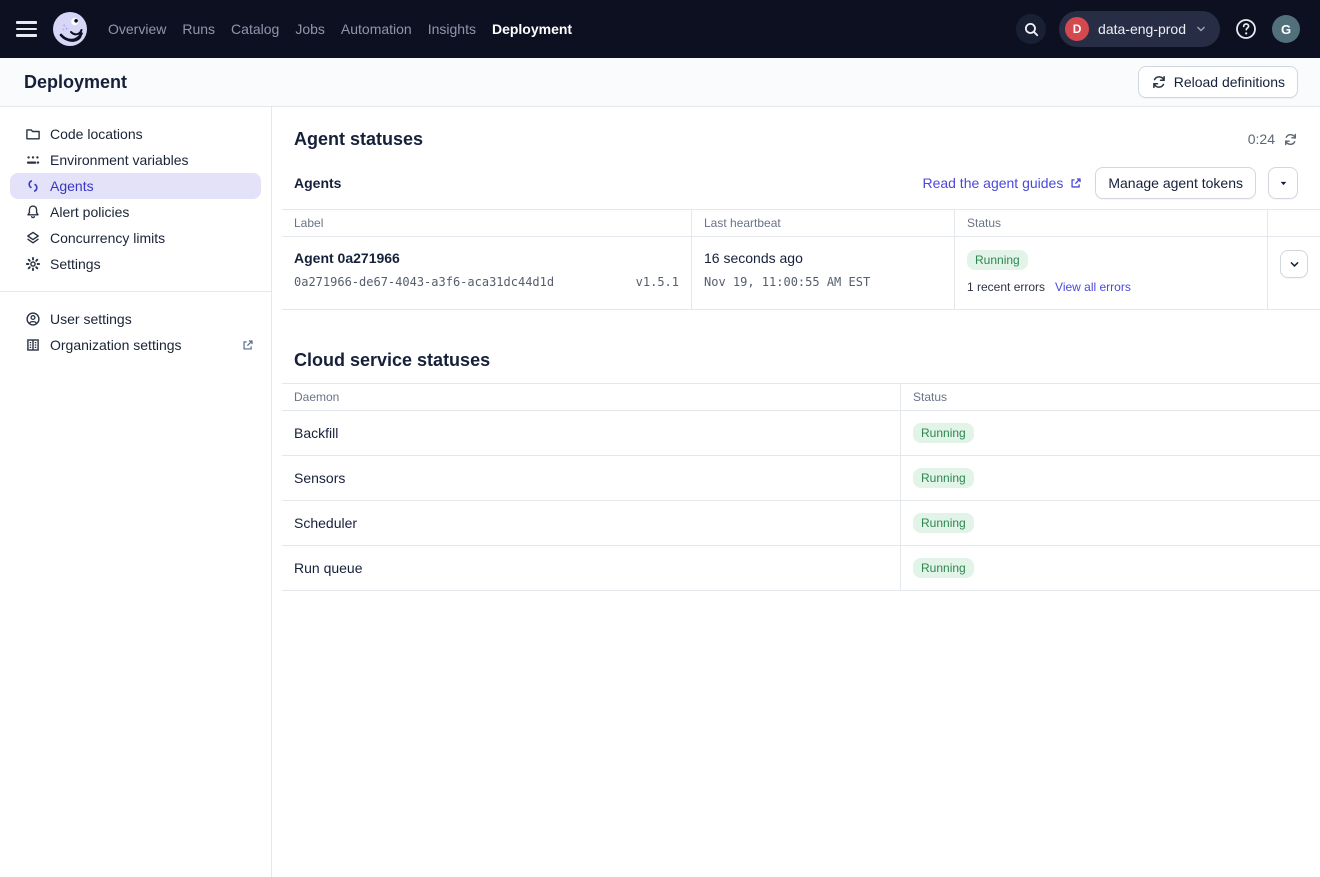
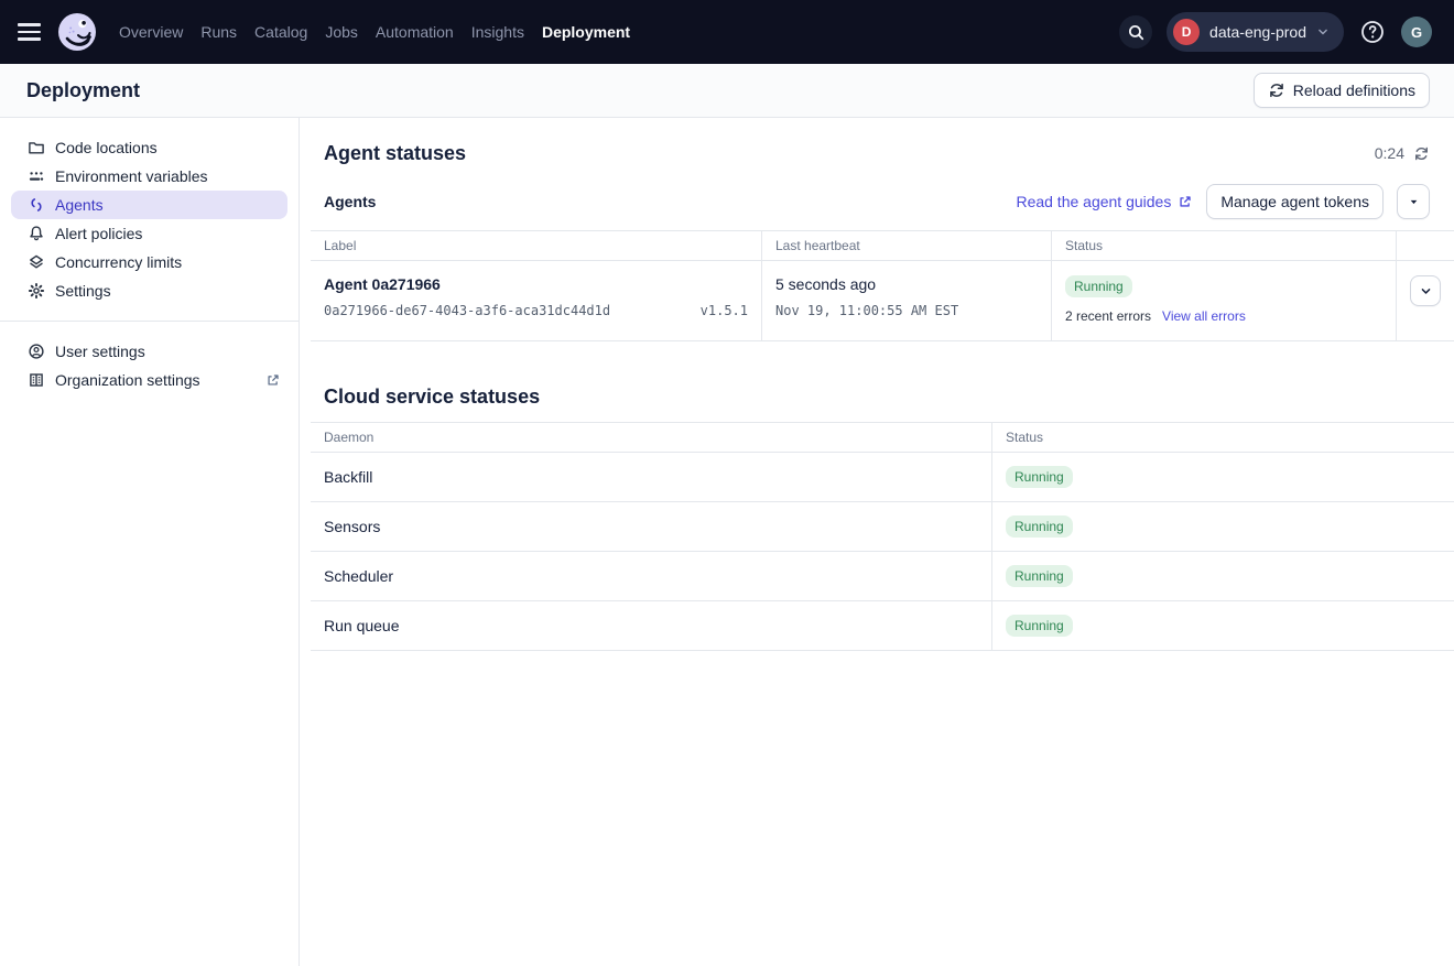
  Overview
  Runs
  Catalog
  Jobs
  Automation
  Insights
  Deployment
  D
  data-eng-prod
  G
  Deployment
  Reload definitions
  Code locations
  Environment variables
  Agents
  Alert policies
  Concurrency limits
  Settings
  User settings
  Organization settings
  Agent statuses
  0:24
  Agents
  Read the agent guides
  Manage agent tokens
  Label
  Last heartbeat
  Status
  Agent 0a271966
  0a271966-de67-4043-a3f6-aca31dc44d1d
  v1.5.1
- 16 seconds ago
+ 5 seconds ago
  Nov 19, 11:00:55 AM EST
  Running
- 1 recent errors
+ 2 recent errors
  View all errors
  Cloud service statuses
  Daemon
  Status
  Backfill
  Running
  Sensors
  Running
  Scheduler
  Running
  Run queue
  Running
